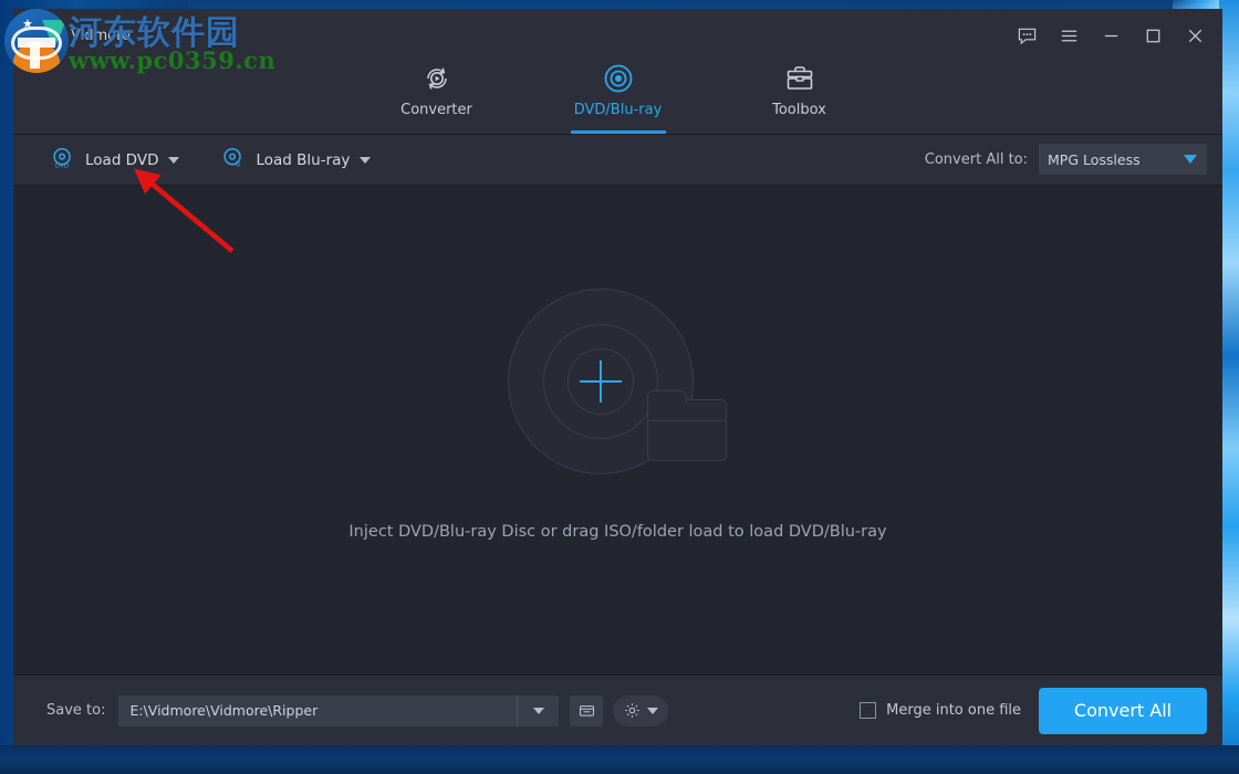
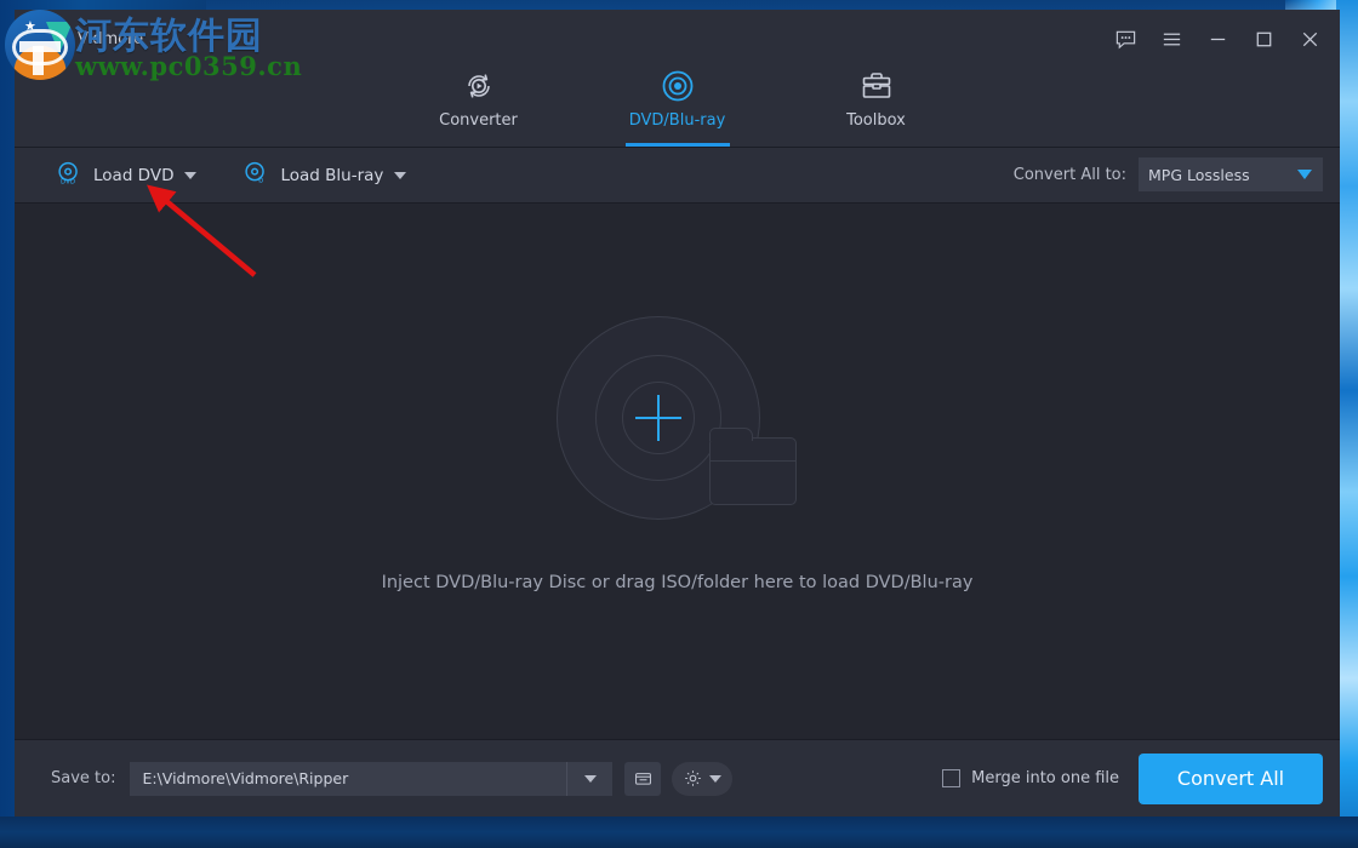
  Vidmore
  Converter
  DVD/Blu-ray
  Toolbox
  Load DVD
  b
  Load Blu-ray
  Convert All to:
  MPG Lossless
- Inject DVD/Blu-ray Disc or drag ISO/folder load to load DVD/Blu-ray
+ Inject DVD/Blu-ray Disc or drag ISO/folder here to load DVD/Blu-ray
  Save to:
  E:\Vidmore\Vidmore\Ripper
  Merge into one file
  Convert All
  ★
  河东软件园
  www.pc0359.cn
